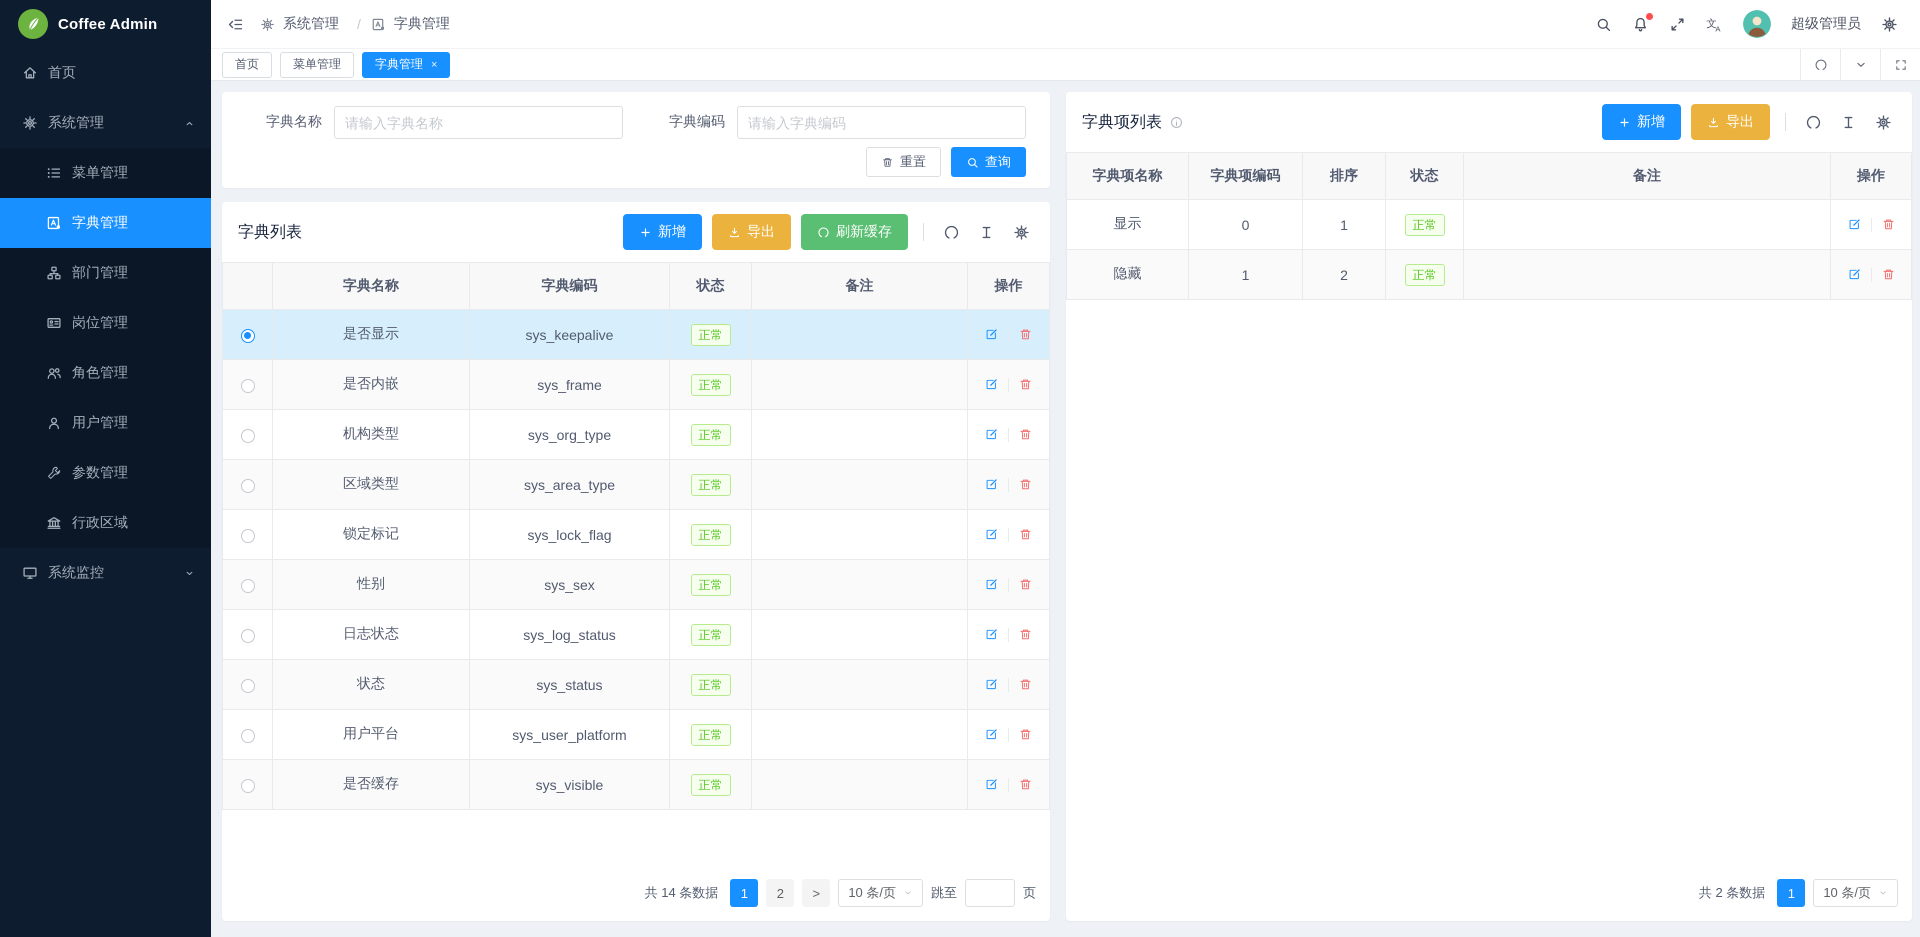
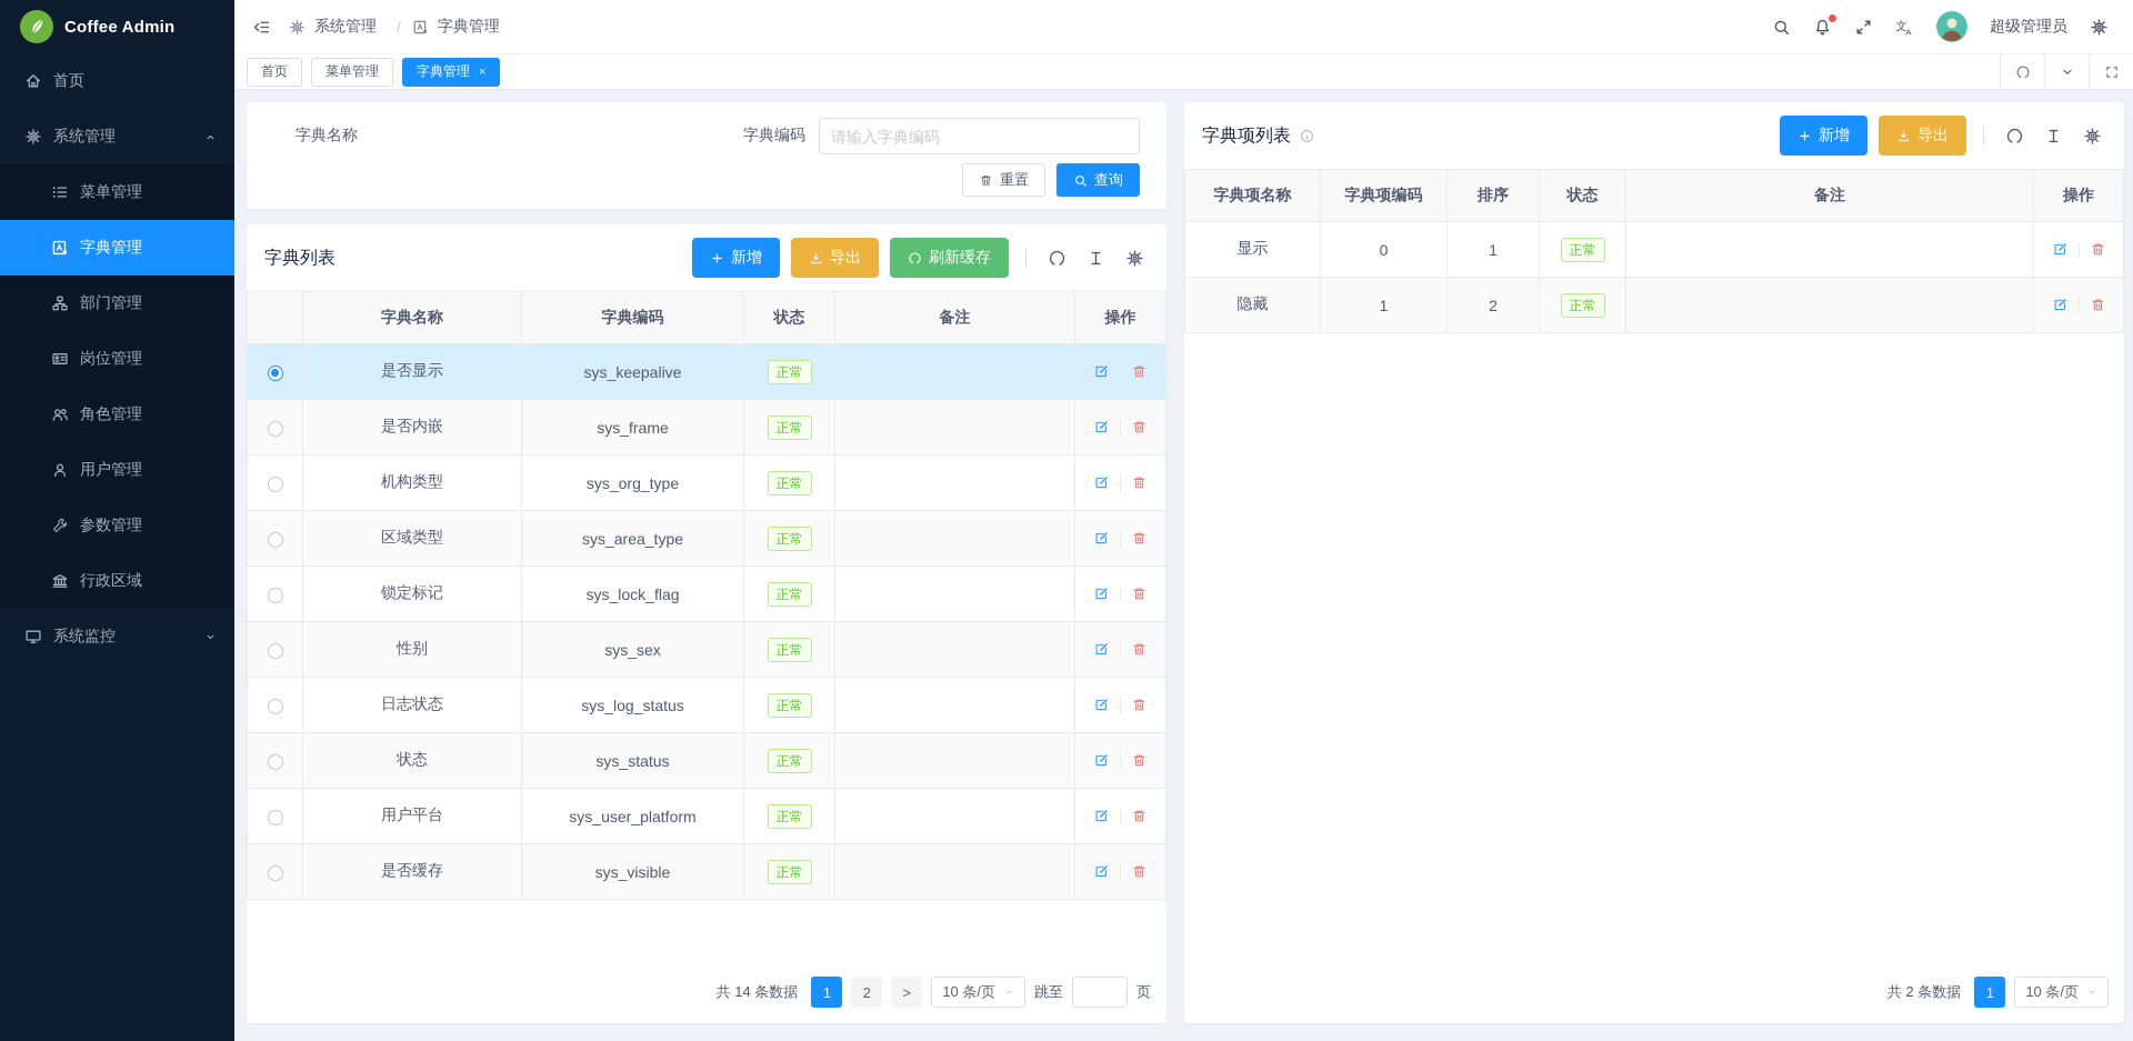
  Coffee Admin
  首页
  系统管理
  菜单管理
  字典管理
  部门管理
  岗位管理
  角色管理
  用户管理
  参数管理
  行政区域
  系统监控
  系统管理
  /
  字典管理
  文
  A
  超级管理员
  首页
  菜单管理
  字典管理
  ×
  字典名称
- 请输入字典名称
  字典编码
  请输入字典编码
  重置
  查询
  字典列表
  新增
  导出
  刷新缓存
  	字典名称	字典编码	状态	备注	操作
  	是否显示	sys_keepalive	正常
  	是否内嵌	sys_frame	正常
  	机构类型	sys_org_type	正常
  	区域类型	sys_area_type	正常
  	锁定标记	sys_lock_flag	正常
  	性别	sys_sex	正常
  	日志状态	sys_log_status	正常
  	状态	sys_status	正常
  	用户平台	sys_user_platform	正常
  	是否缓存	sys_visible	正常
  共 14 条数据
  1
  2
  >
  10 条/页
  跳至
  页
  字典项列表
  新增
  导出
  字典项名称	字典项编码	排序	状态	备注	操作
  显示	0	1	正常
  隐藏	1	2	正常
  共 2 条数据
  1
  10 条/页
